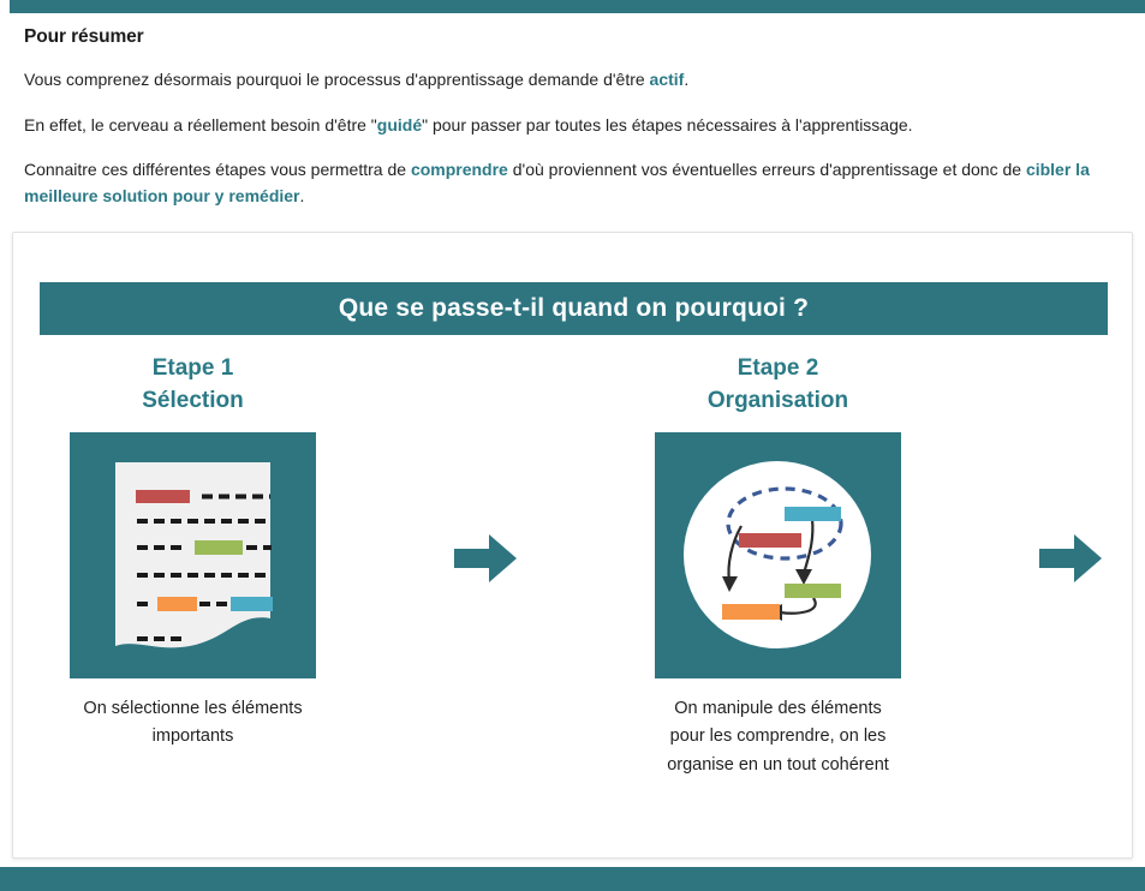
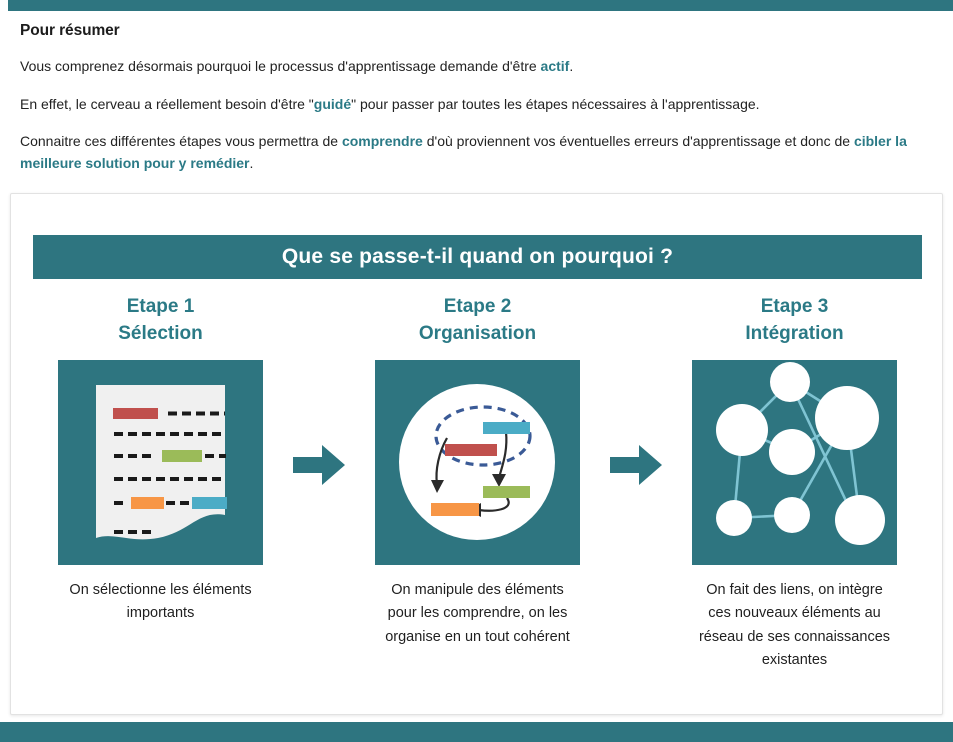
  Pour résumer
  Vous comprenez désormais pourquoi le processus d'apprentissage demande d'être actif.
  En effet, le cerveau a réellement besoin d'être "guidé" pour passer par toutes les étapes nécessaires à l'apprentissage.
  Connaitre ces différentes étapes vous permettra de comprendre d'où proviennent vos éventuelles erreurs d'apprentissage et donc de cibler la meilleure solution pour y remédier.
  Que se passe-t-il quand on pourquoi ?
  Etape 1
  Sélection
  On sélectionne les éléments importants
  Etape 2
  Organisation
  On manipule des éléments pour les comprendre, on les organise en un tout cohérent
+ Etape 3
+ Intégration
+ On fait des liens, on intègre ces nouveaux éléments au réseau de ses connaissances existantes
